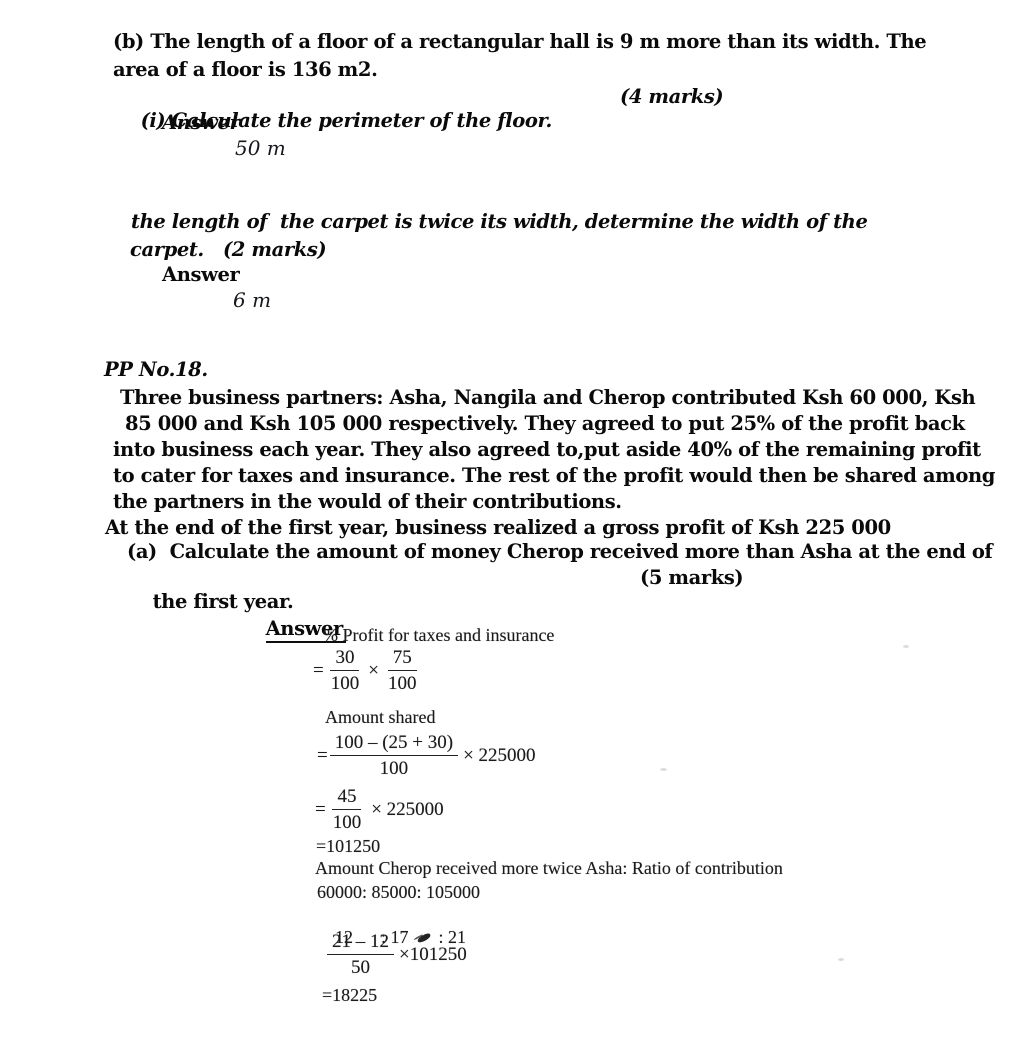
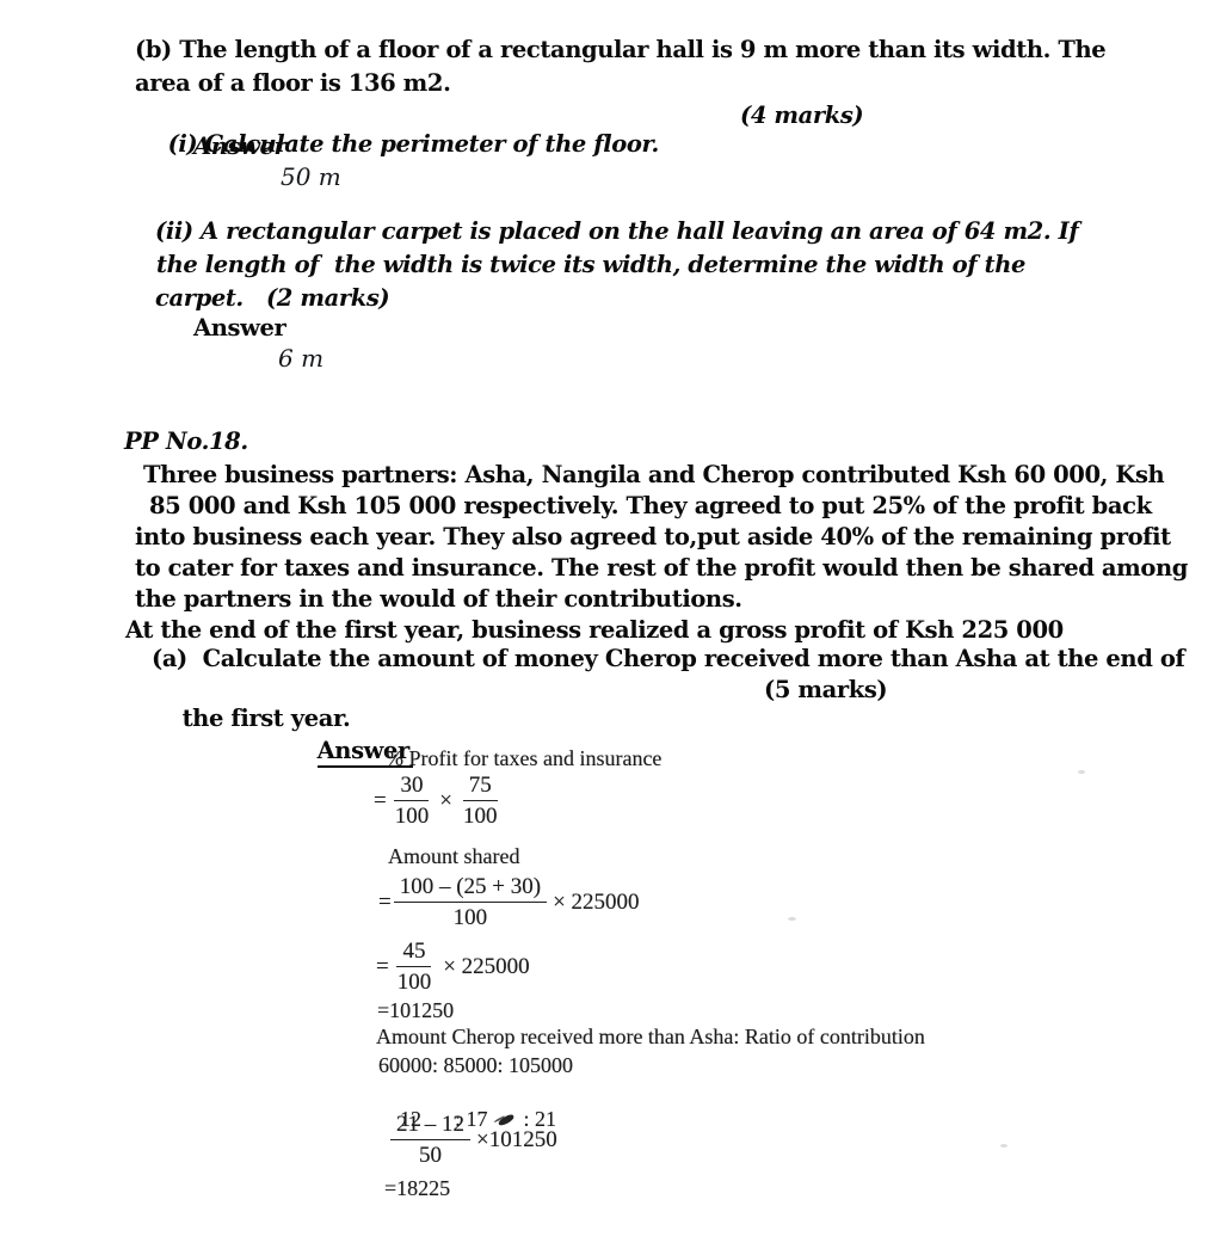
  (b) The length of a floor of a rectangular hall is 9 m more than its width. The
  area of a floor is 136 m2.
  (i) Calculate the perimeter of the floor.
  (4 marks)
  Answer
  50 m
+ (ii) A rectangular carpet is placed on the hall leaving an area of 64 m2. If
- the length of the carpet is twice its width, determine the width of the
+ the length of the width is twice its width, determine the width of the
  carpet. (2 marks)
  Answer
  6 m
  PP No.18.
  Three business partners: Asha, Nangila and Cherop contributed Ksh 60 000, Ksh
  85 000 and Ksh 105 000 respectively. They agreed to put 25% of the profit back
  into business each year. They also agreed to,put aside 40% of the remaining profit
  to cater for taxes and insurance. The rest of the profit would then be shared among
  the partners in the would of their contributions.
  At the end of the first year, business realized a gross profit of Ksh 225 000
  (a) Calculate the amount of money Cherop received more than Asha at the end of
  the first year.
  (5 marks)
  Answer
  % Profit for taxes and insurance
  =
  30
  100
  ×
  75
  100
  Amount shared
  =
  100 – (25 + 30)
  100
  × 225000
  =
  45
  100
  × 225000
  =101250
- Amount Cherop received more twice Asha: Ratio of contribution
+ Amount Cherop received more than Asha: Ratio of contribution
  60000: 85000: 105000
  12 : 17 : 21
  21 – 12
  50
  ×101250
  =18225
